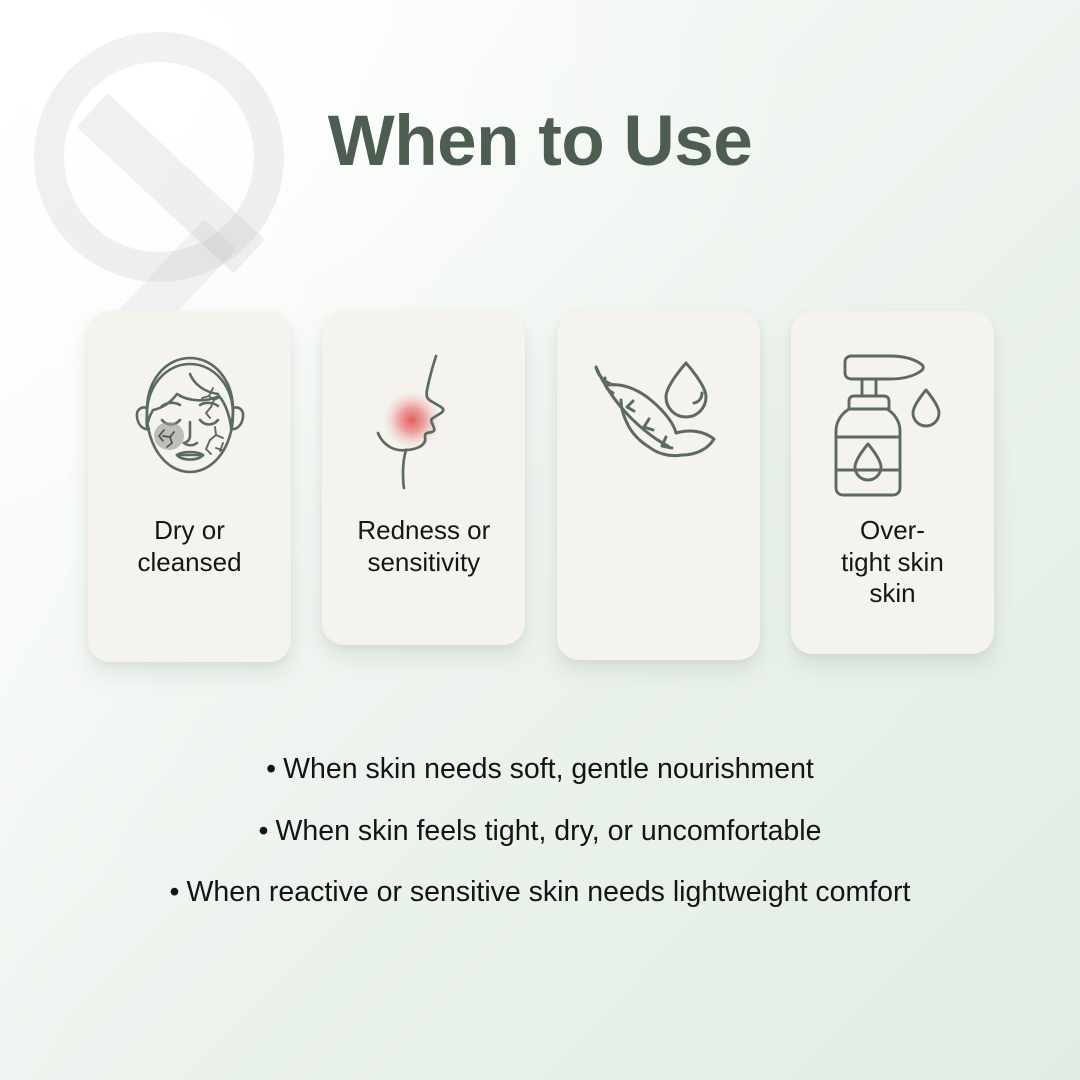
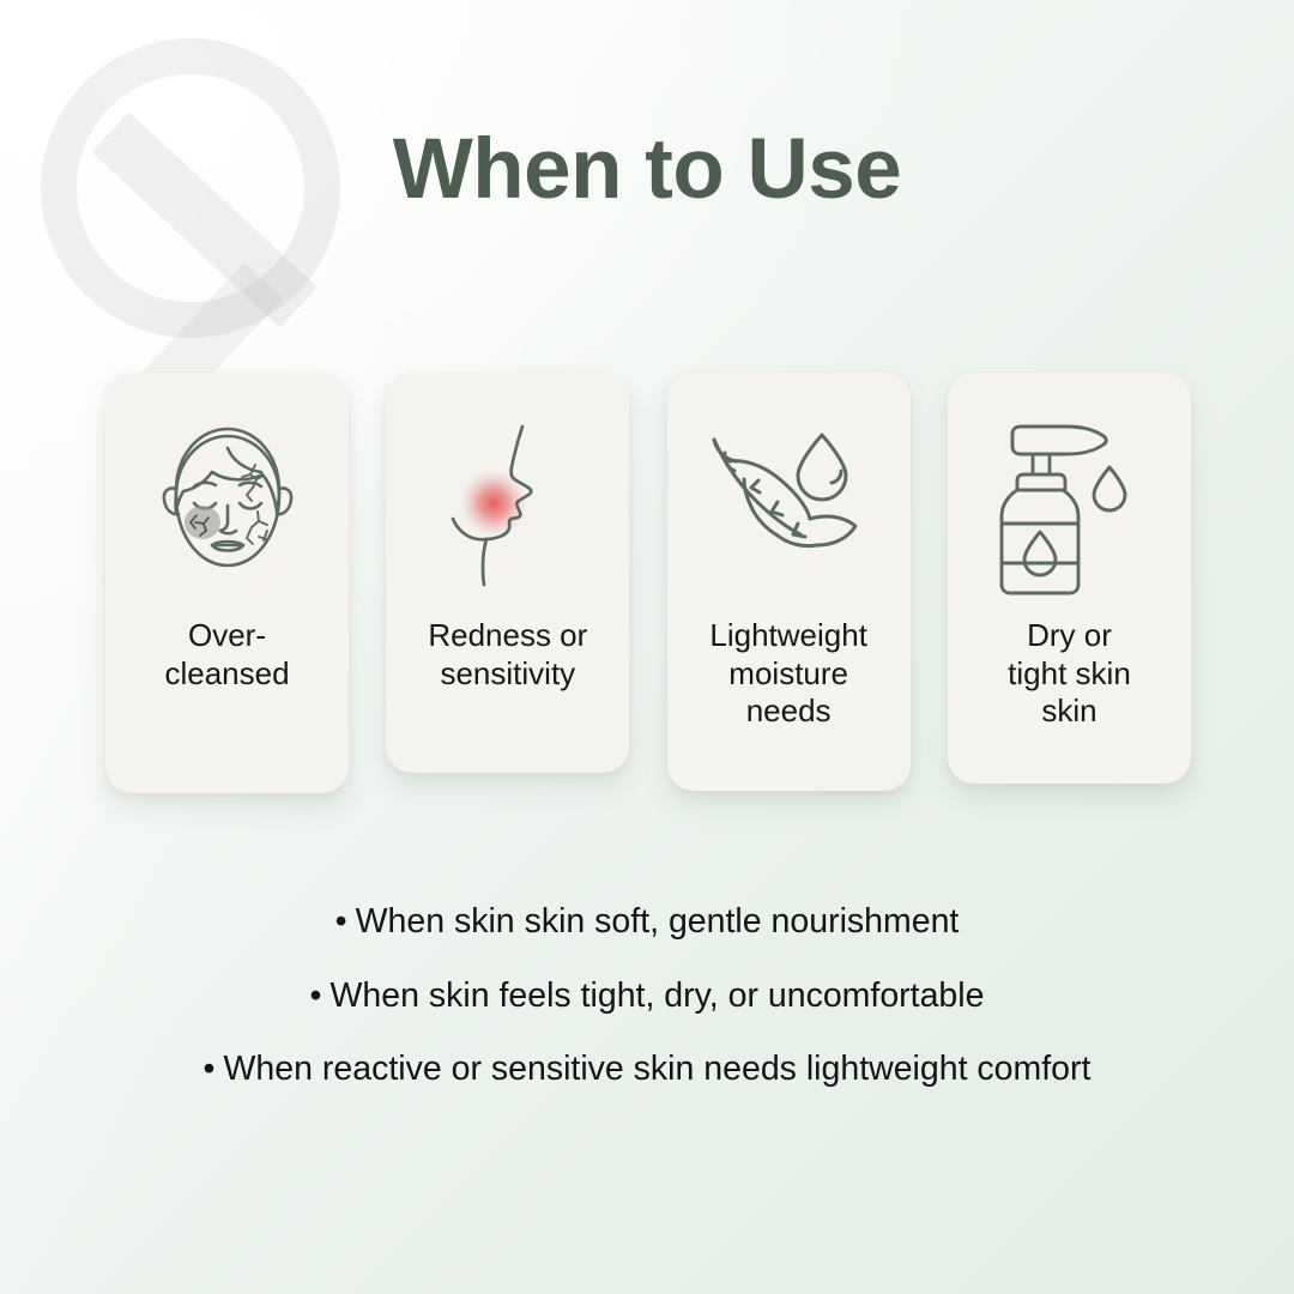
  When to Use
- Dry or
+ Over-
  cleansed
  Redness or
  sensitivity
+ Lightweight
+ moisture
+ needs
- Over-
+ Dry or
  tight skin
  skin
- • When skin needs soft, gentle nourishment
+ • When skin skin soft, gentle nourishment
  • When skin feels tight, dry, or uncomfortable
  • When reactive or sensitive skin needs lightweight comfort
